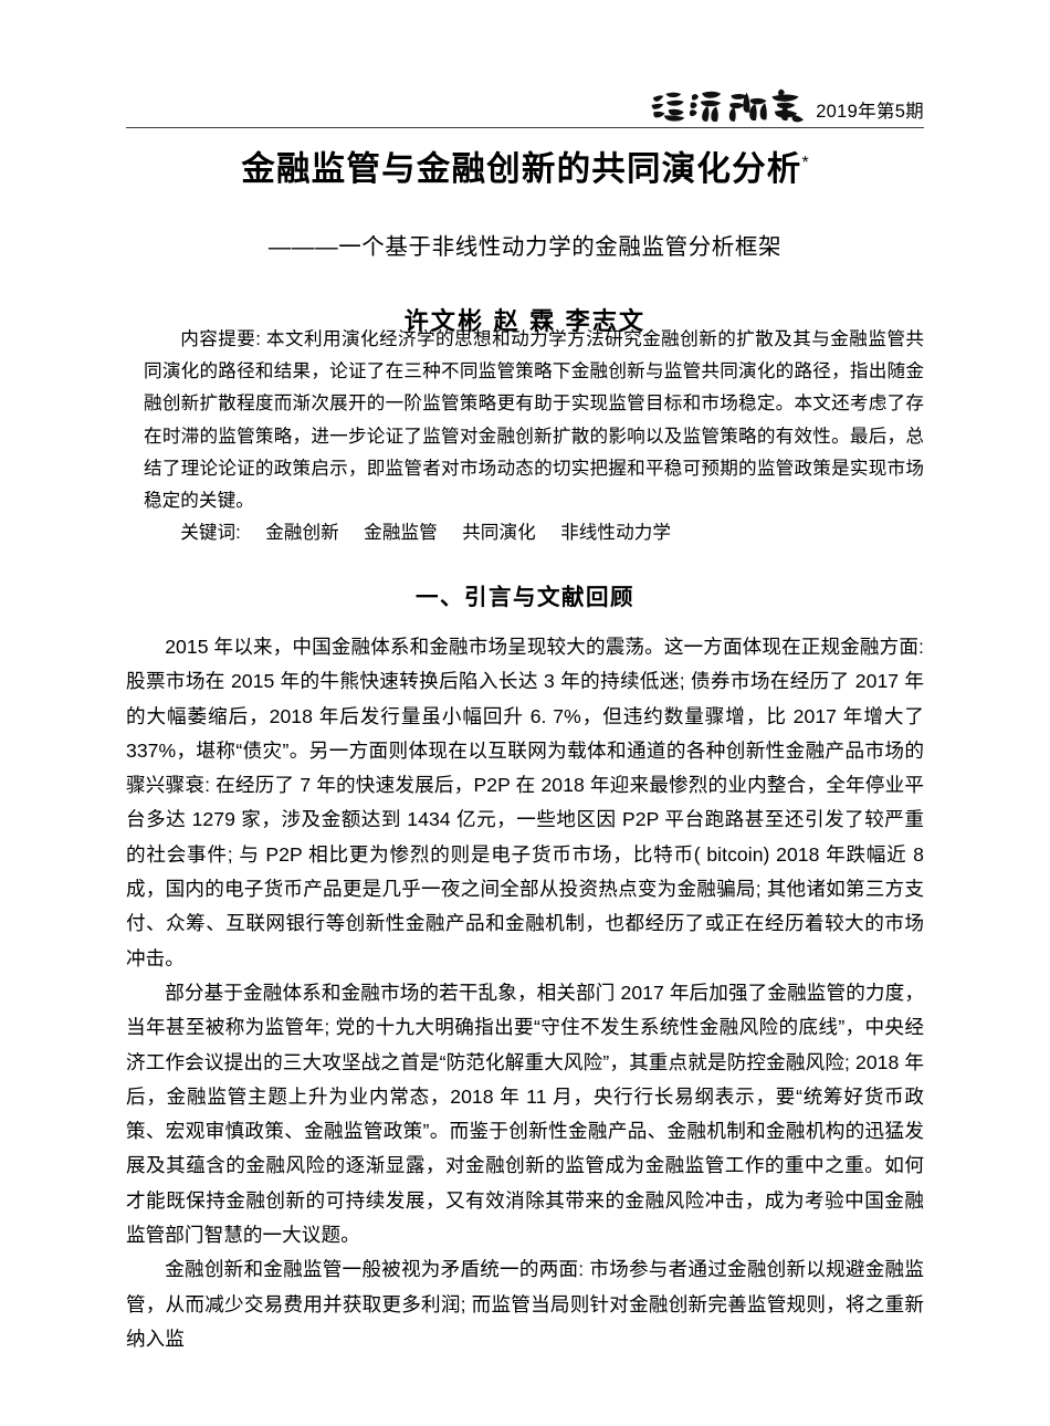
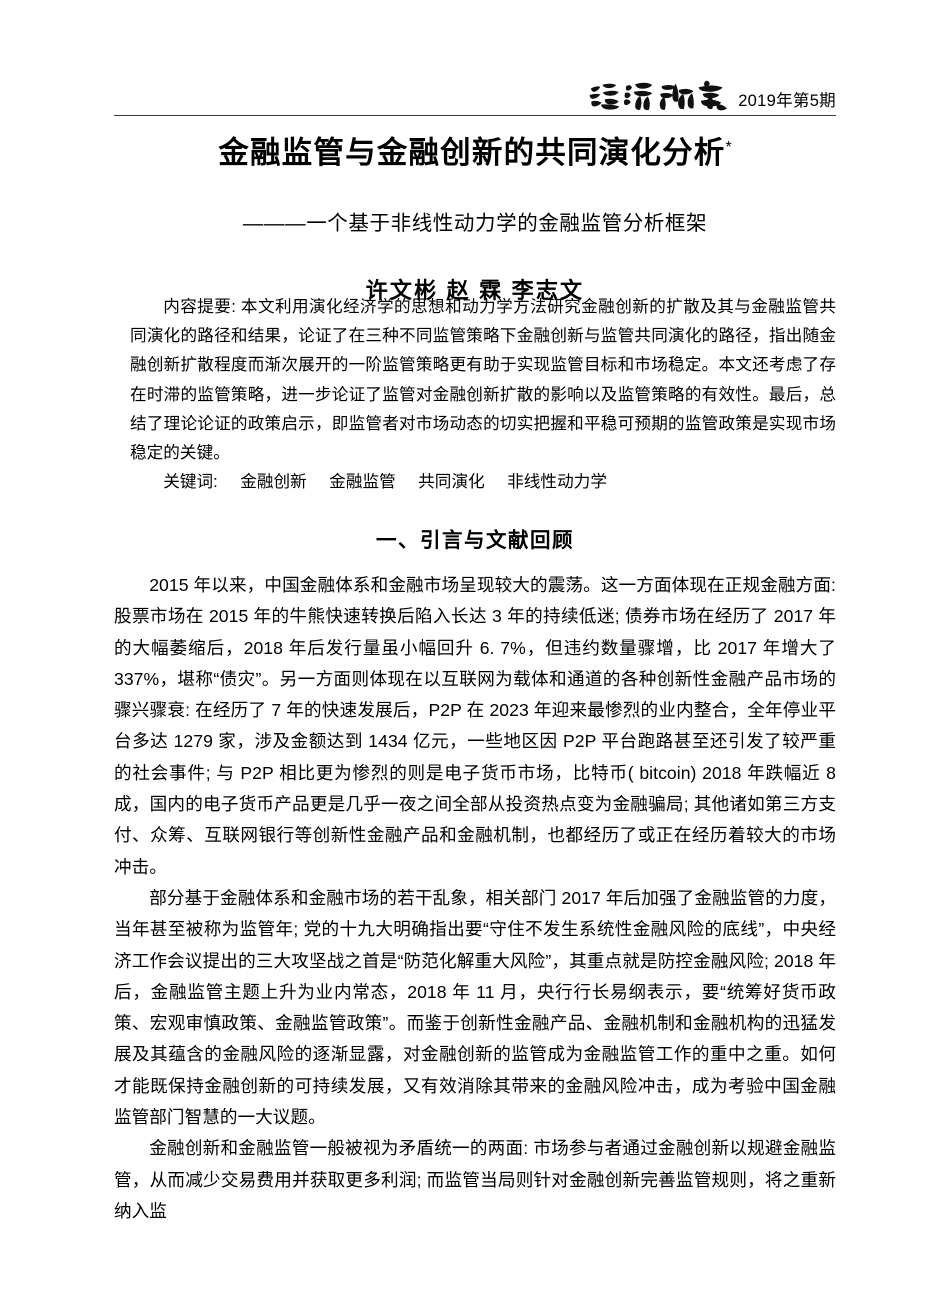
  2019年第5期
  金融监管与金融创新的共同演化分析*
  ———一个基于非线性动力学的金融监管分析框架
  许文彬 赵 霖 李志文
  内容提要: 本文利用演化经济学的思想和动力学方法研究金融创新的扩散及其与金融监管共同演化的路径和结果，论证了在三种不同监管策略下金融创新与监管共同演化的路径，指出随金融创新扩散程度而渐次展开的一阶监管策略更有助于实现监管目标和市场稳定。本文还考虑了存在时滞的监管策略，进一步论证了监管对金融创新扩散的影响以及监管策略的有效性。最后，总结了理论论证的政策启示，即监管者对市场动态的切实把握和平稳可预期的监管政策是实现市场稳定的关键。
  关键词: 金融创新 金融监管 共同演化 非线性动力学
  一、引言与文献回顾
- 2015 年以来，中国金融体系和金融市场呈现较大的震荡。这一方面体现在正规金融方面: 股票市场在 2015 年的牛熊快速转换后陷入长达 3 年的持续低迷; 债券市场在经历了 2017 年的大幅萎缩后，2018 年后发行量虽小幅回升 6. 7%，但违约数量骤增，比 2017 年增大了 337%，堪称“债灾”。另一方面则体现在以互联网为载体和通道的各种创新性金融产品市场的骤兴骤衰: 在经历了 7 年的快速发展后，P2P 在 2018 年迎来最惨烈的业内整合，全年停业平台多达 1279 家，涉及金额达到 1434 亿元，一些地区因 P2P 平台跑路甚至还引发了较严重的社会事件; 与 P2P 相比更为惨烈的则是电子货币市场，比特币( bitcoin) 2018 年跌幅近 8 成，国内的电子货币产品更是几乎一夜之间全部从投资热点变为金融骗局; 其他诸如第三方支付、众筹、互联网银行等创新性金融产品和金融机制，也都经历了或正在经历着较大的市场冲击。
+ 2015 年以来，中国金融体系和金融市场呈现较大的震荡。这一方面体现在正规金融方面: 股票市场在 2015 年的牛熊快速转换后陷入长达 3 年的持续低迷; 债券市场在经历了 2017 年的大幅萎缩后，2018 年后发行量虽小幅回升 6. 7%，但违约数量骤增，比 2017 年增大了 337%，堪称“债灾”。另一方面则体现在以互联网为载体和通道的各种创新性金融产品市场的骤兴骤衰: 在经历了 7 年的快速发展后，P2P 在 2023 年迎来最惨烈的业内整合，全年停业平台多达 1279 家，涉及金额达到 1434 亿元，一些地区因 P2P 平台跑路甚至还引发了较严重的社会事件; 与 P2P 相比更为惨烈的则是电子货币市场，比特币( bitcoin) 2018 年跌幅近 8 成，国内的电子货币产品更是几乎一夜之间全部从投资热点变为金融骗局; 其他诸如第三方支付、众筹、互联网银行等创新性金融产品和金融机制，也都经历了或正在经历着较大的市场冲击。
  部分基于金融体系和金融市场的若干乱象，相关部门 2017 年后加强了金融监管的力度，当年甚至被称为监管年; 党的十九大明确指出要“守住不发生系统性金融风险的底线”，中央经济工作会议提出的三大攻坚战之首是“防范化解重大风险”，其重点就是防控金融风险; 2018 年后，金融监管主题上升为业内常态，2018 年 11 月，央行行长易纲表示，要“统筹好货币政策、宏观审慎政策、金融监管政策”。而鉴于创新性金融产品、金融机制和金融机构的迅猛发展及其蕴含的金融风险的逐渐显露，对金融创新的监管成为金融监管工作的重中之重。如何才能既保持金融创新的可持续发展，又有效消除其带来的金融风险冲击，成为考验中国金融监管部门智慧的一大议题。
  金融创新和金融监管一般被视为矛盾统一的两面: 市场参与者通过金融创新以规避金融监管，从而减少交易费用并获取更多利润; 而监管当局则针对金融创新完善监管规则，将之重新纳入监
